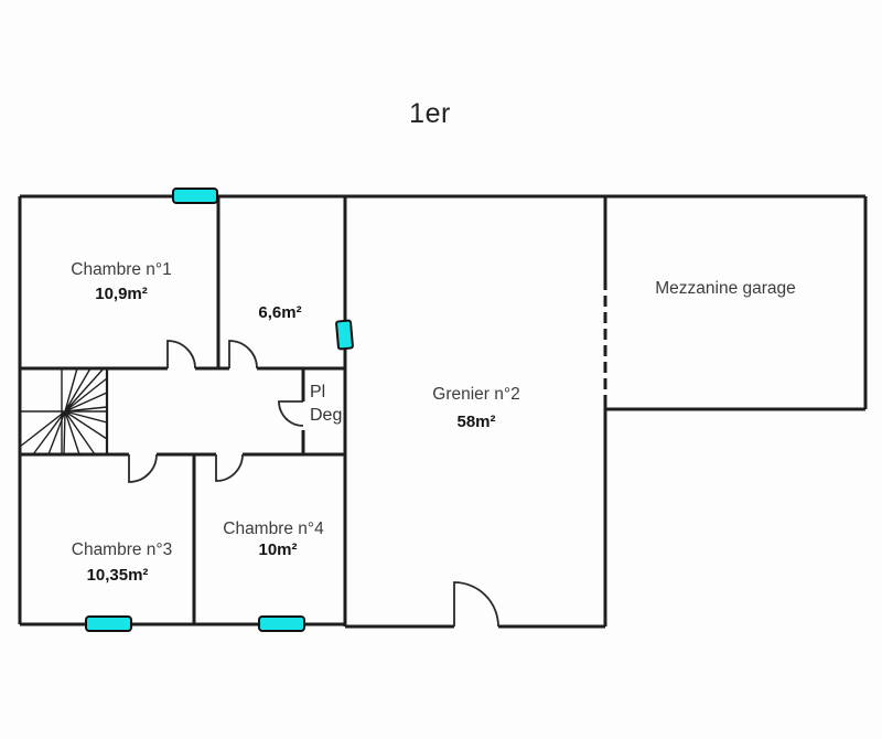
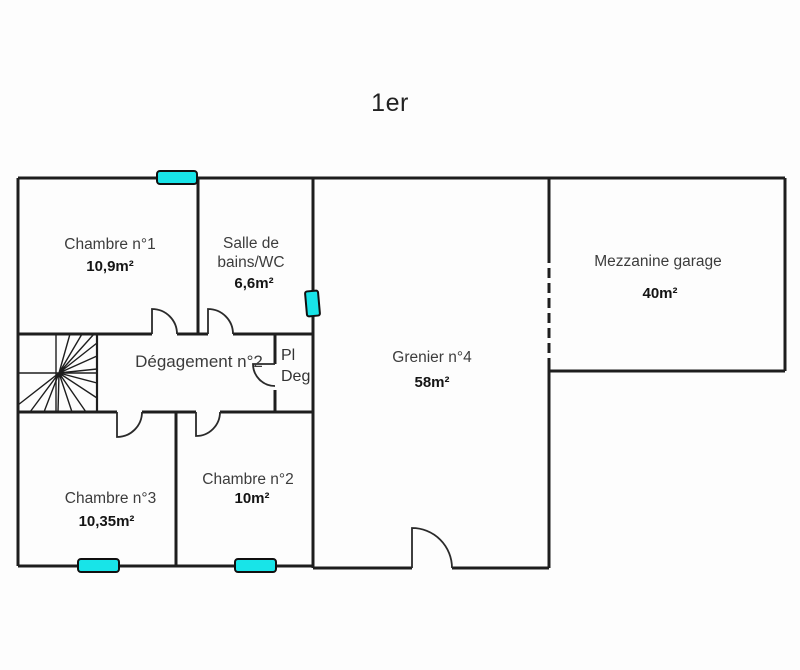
  1er
  Chambre n°1
  10,9m²
+ Salle de bains/WC
  6,6m²
  Mezzanine garage
+ 40m²
+ Dégagement n°2
  Pl
  Deg
- Grenier n°2
+ Grenier n°4
  58m²
  Chambre n°3
  10,35m²
- Chambre n°4
+ Chambre n°2
  10m²
